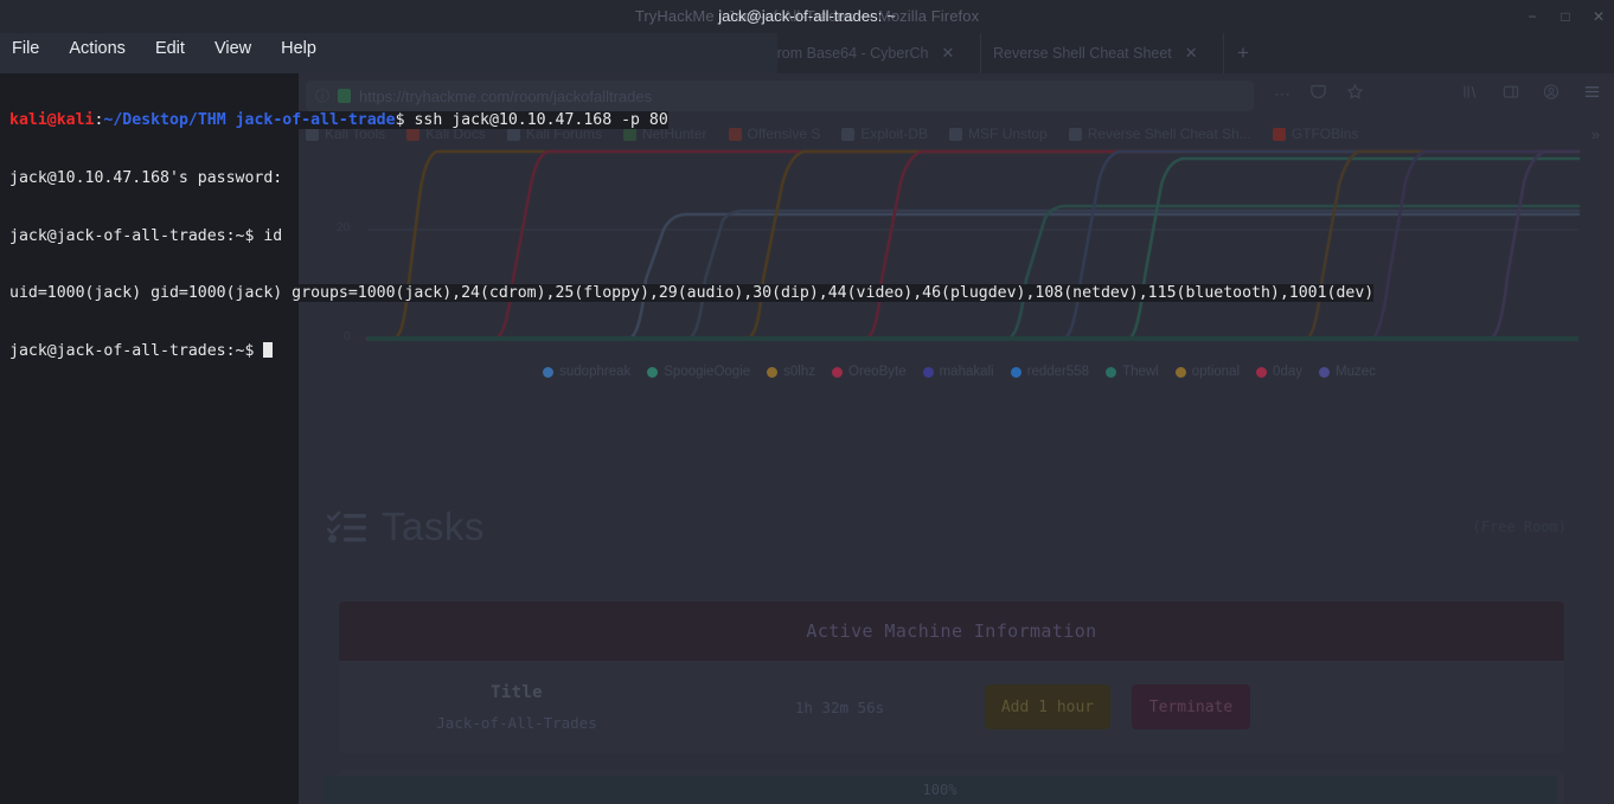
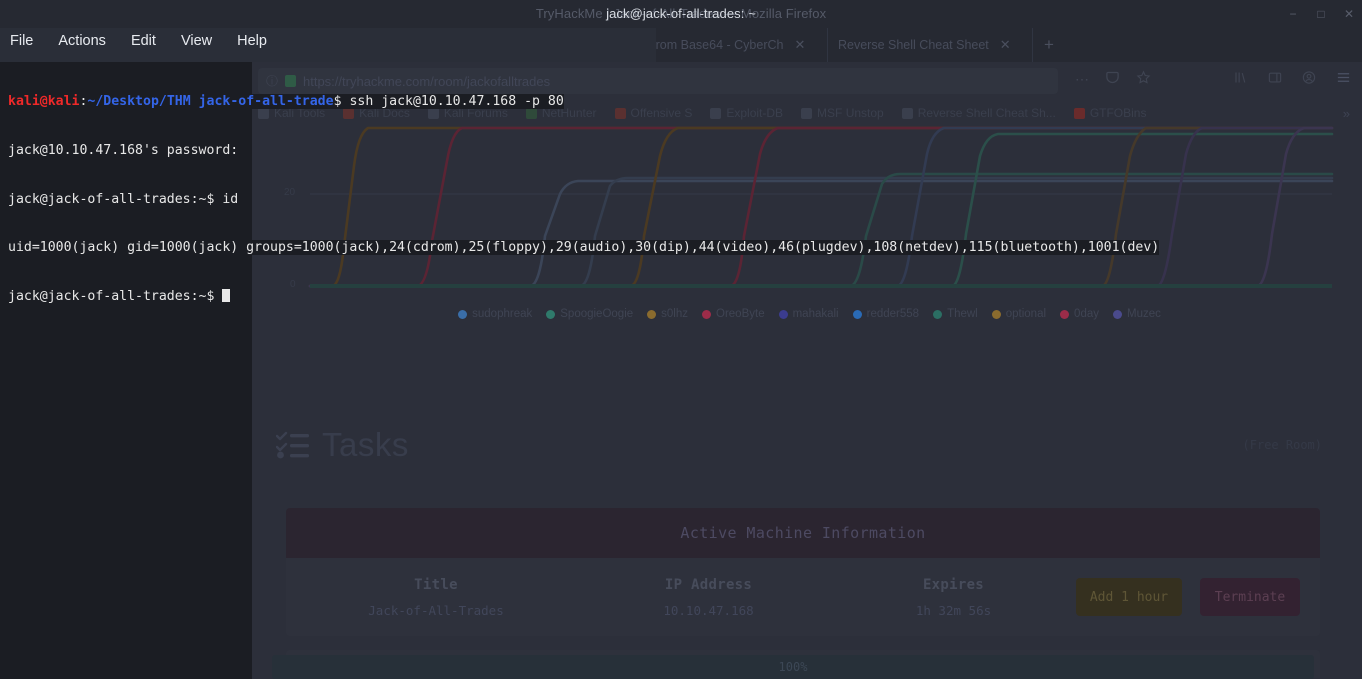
  TryHackMe | Jack-of-All-Trades — Mozilla Firefox
  −
  □
  ✕
  rom Base64 - CyberCh
  ✕
  Reverse Shell Cheat Sheet
  ✕
  +
  https://tryhackme.com/room/jackofalltrades
  ⋯
  Kali Tools
  Kali Docs
  Kali Forums
  NetHunter
  sudophreak
  SpoogieOogie
  s0lhz
  OreoByte
  mahakali
  redder558
  Thewl
  optional
  0day
  Muzec
  Active Machine Information
  Title
  Jack-of-All-Trades
+ IP Address
+ 10.10.47.168
+ Expires
  1h 32m 56s
  Add 1 hour
  Terminate
  100%
  jack@jack-of-all-trades: ~
  File
  Actions
  Edit
  View
  Help
  kali@kali:~/Desktop/THM jack-of-all-trade$ ssh jack@10.10.47.168 -p 80
  jack@10.10.47.168's password:
  jack@jack-of-all-trades:~$ id
  uid=1000(jack) gid=1000(jack) groups=1000(jack),24(cdrom),25(floppy),29(audio),30(dip),44(video),46(plugdev),108(netdev),115(bluetooth),1001(dev)
  jack@jack-of-all-trades:~$
